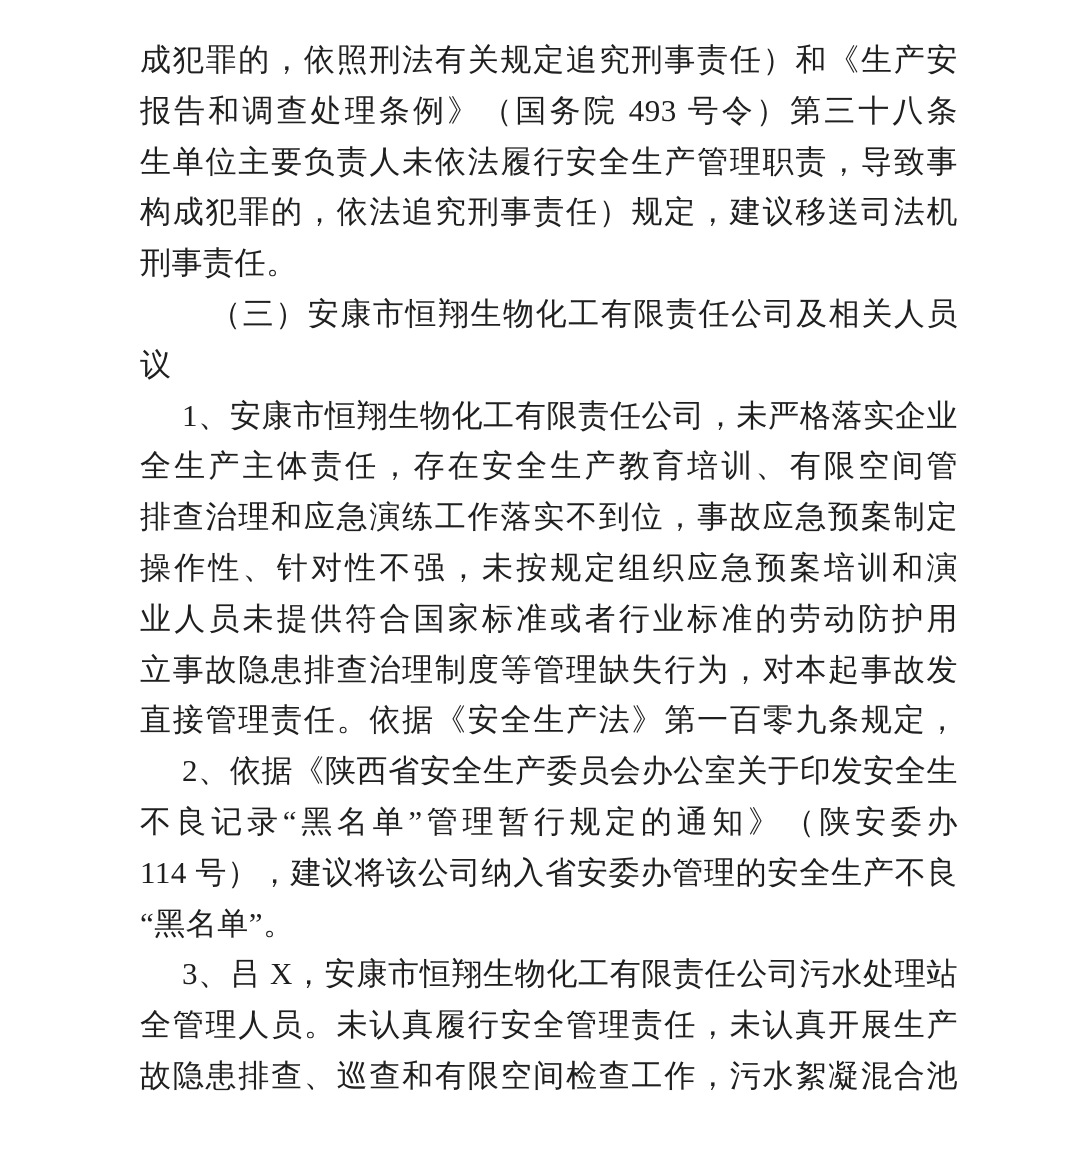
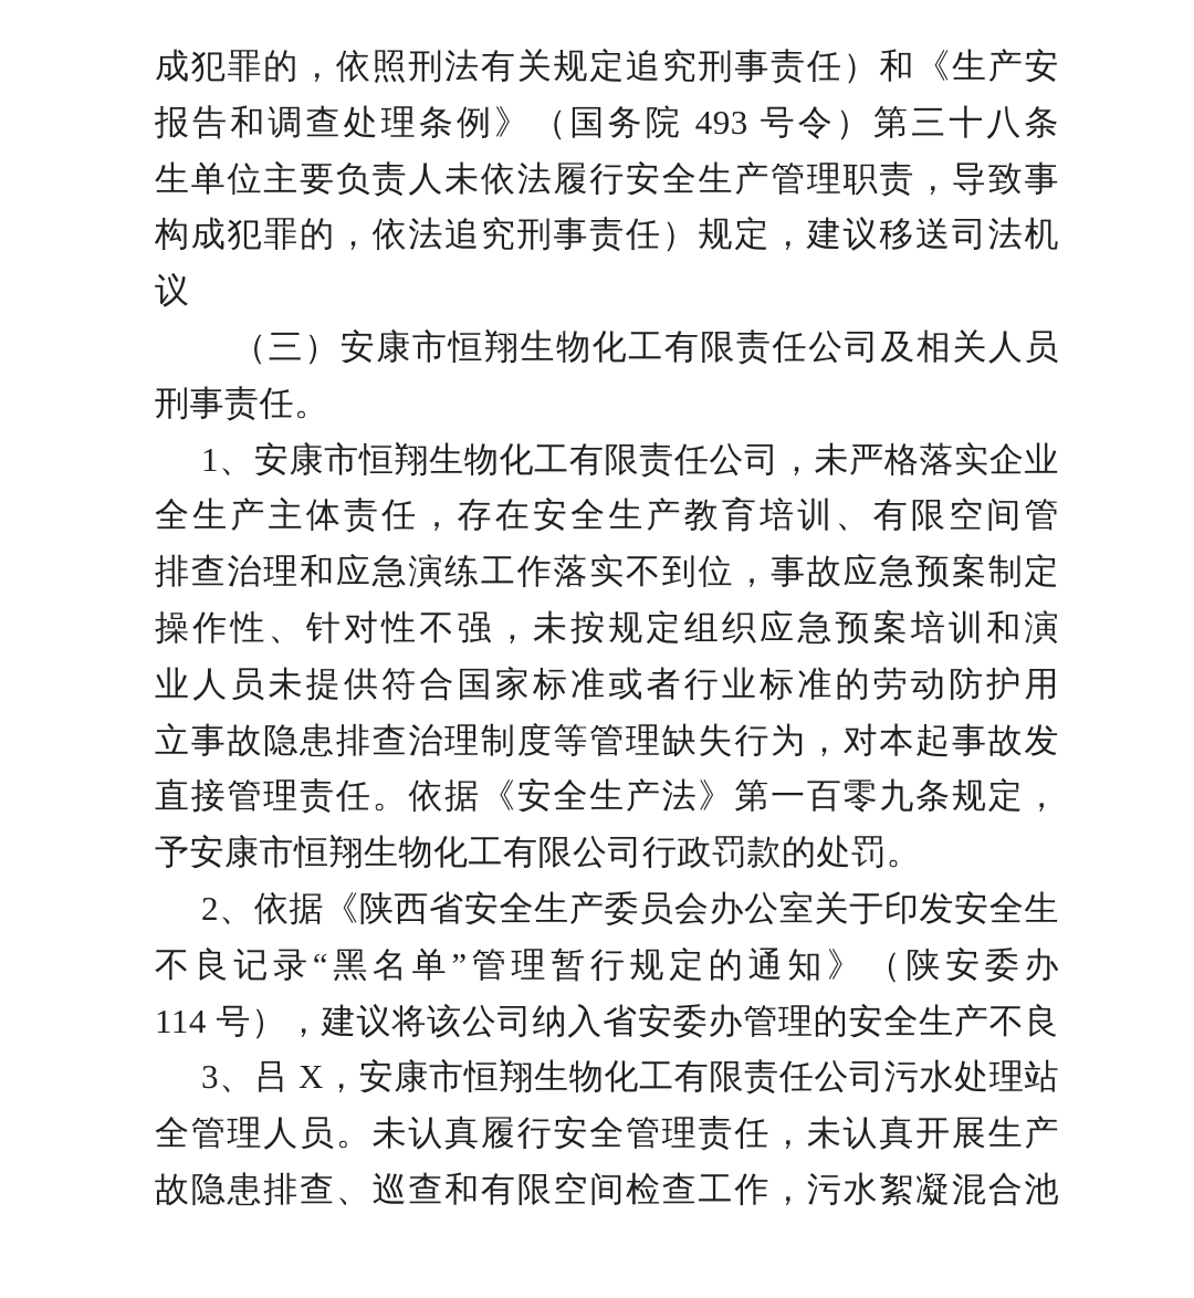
  成犯罪的，依照刑法有关规定追究刑事责任）和《生产安
  报告和调查处理条例》（国务院 493 号令）第三十八条
  生单位主要负责人未依法履行安全生产管理职责，导致事
  构成犯罪的，依法追究刑事责任）规定，建议移送司法机
- 刑事责任。
+ 议
  （三）安康市恒翔生物化工有限责任公司及相关人员
- 议
+ 刑事责任。
  1、安康市恒翔生物化工有限责任公司，未严格落实企业
  全生产主体责任，存在安全生产教育培训、有限空间管
  排查治理和应急演练工作落实不到位，事故应急预案制定
  操作性、针对性不强，未按规定组织应急预案培训和演
  业人员未提供符合国家标准或者行业标准的劳动防护用
  立事故隐患排查治理制度等管理缺失行为，对本起事故发
  直接管理责任。依据《安全生产法》第一百零九条规定，
+ 予安康市恒翔生物化工有限公司行政罚款的处罚。
  2、依据《陕西省安全生产委员会办公室关于印发安全生
  不良记录“黑名单”管理暂行规定的通知》（陕安委办
  114 号），建议将该公司纳入省安委办管理的安全生产不良
- “黑名单”。
  3、吕 X，安康市恒翔生物化工有限责任公司污水处理站
  全管理人员。未认真履行安全管理责任，未认真开展生产
  故隐患排查、巡查和有限空间检查工作，污水絮凝混合池
